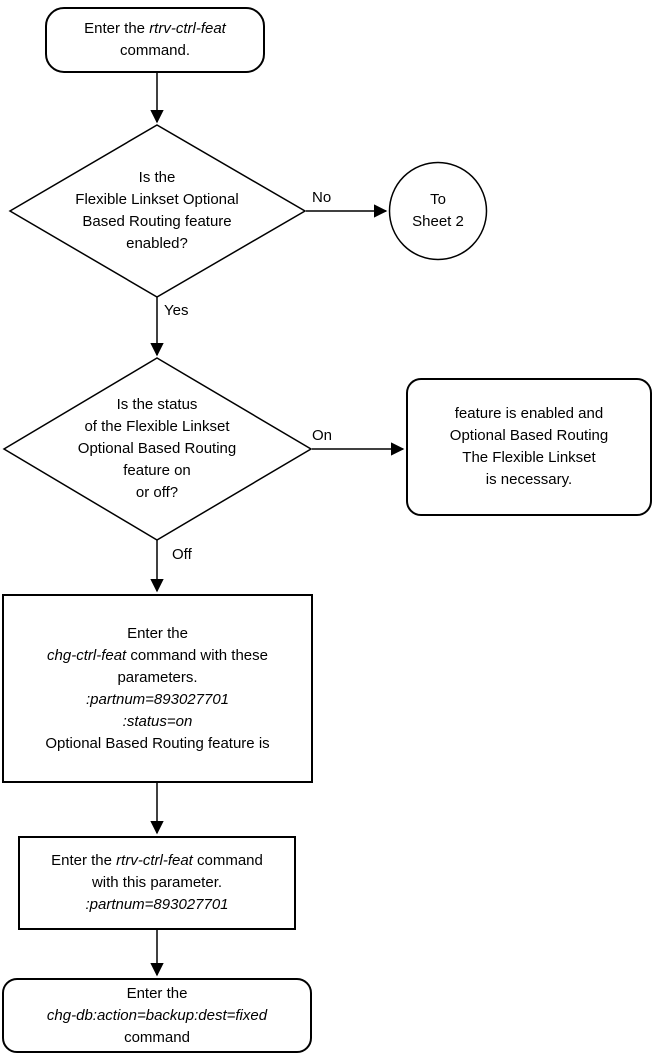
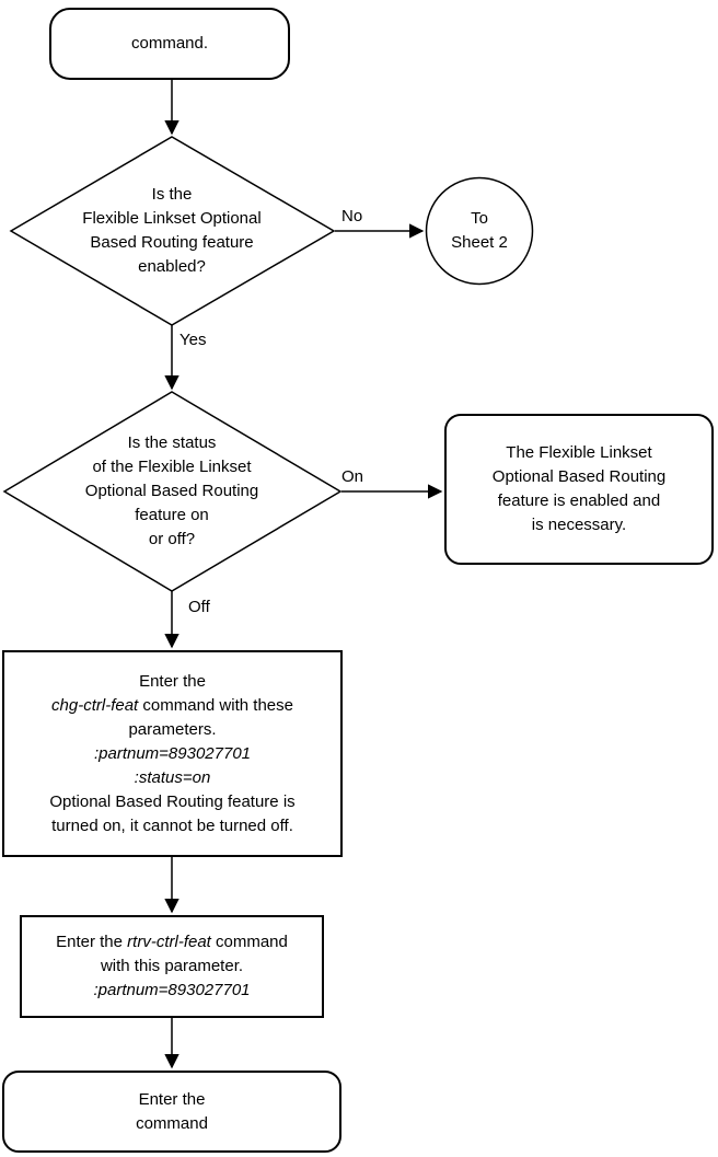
- Enter the rtrv-ctrl-feat
  command.
  Is the
  Flexible Linkset Optional
  Based Routing feature
  enabled?
  To
  Sheet 2
  Is the status
  of the Flexible Linkset
  Optional Based Routing
  feature on
  or off?
- feature is enabled and
+ The Flexible Linkset
  Optional Based Routing
- The Flexible Linkset
+ feature is enabled and
  is necessary.
  Enter the
  chg-ctrl-feat command with these
  parameters.
  :partnum=893027701
  :status=on
  Optional Based Routing feature is
+ turned on, it cannot be turned off.
  Enter the rtrv-ctrl-feat command
  with this parameter.
  :partnum=893027701
  Enter the
- chg-db:action=backup:dest=fixed
  command
  No
  Yes
  On
  Off
